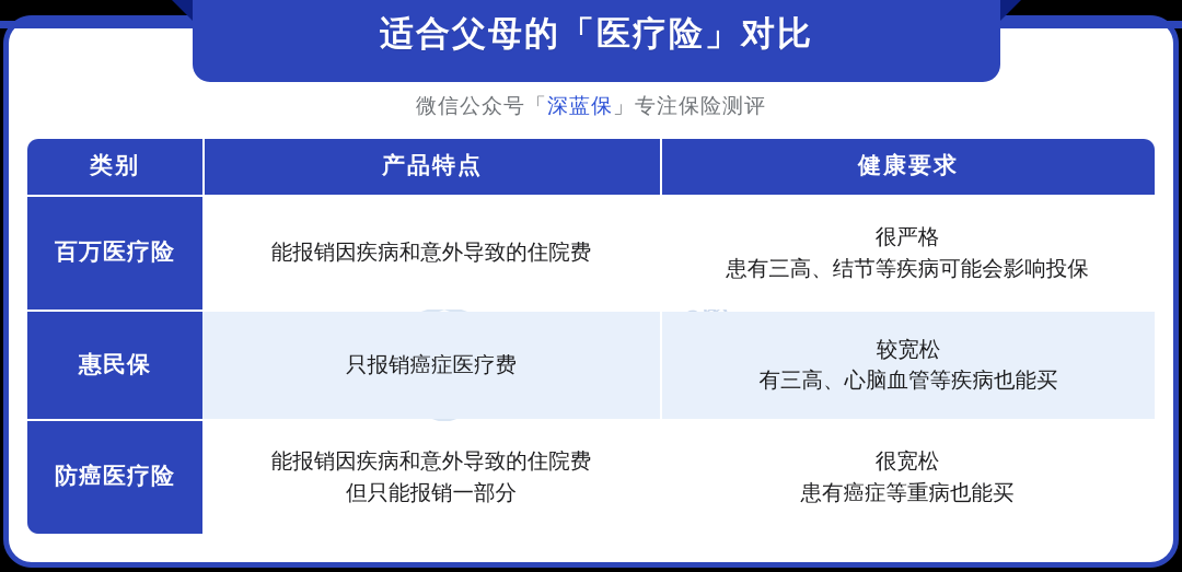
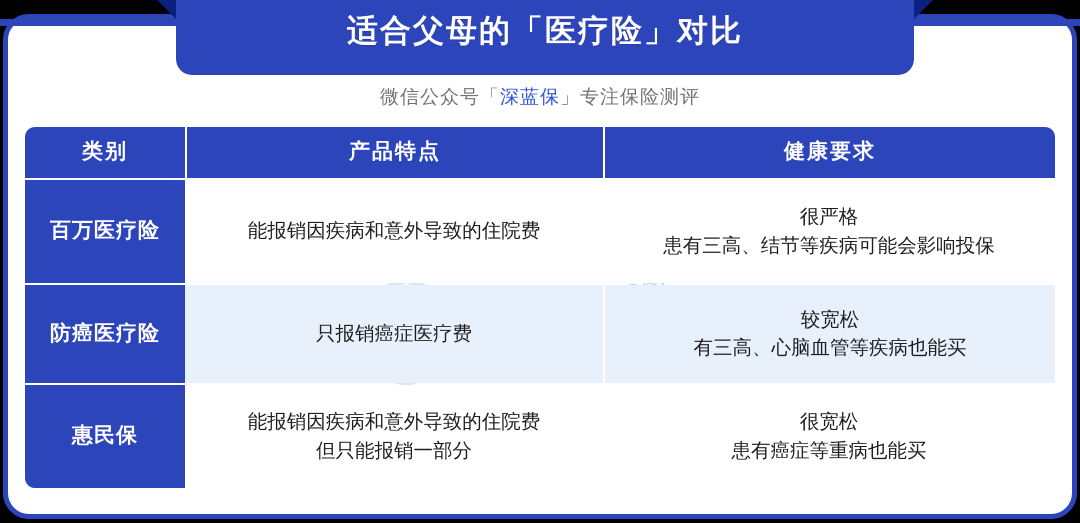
  适合父母的「医疗险」对比
  微信公众号「深蓝保」专注保险测评
  类别
  产品特点
  健康要求
  百万医疗险
  能报销因疾病和意外导致的住院费
  很严格
  患有三高、结节等疾病可能会影响投保
- 惠民保
+ 防癌医疗险
  只报销癌症医疗费
  较宽松
  有三高、心脑血管等疾病也能买
- 防癌医疗险
+ 惠民保
  能报销因疾病和意外导致的住院费
  但只能报销一部分
  很宽松
  患有癌症等重病也能买
